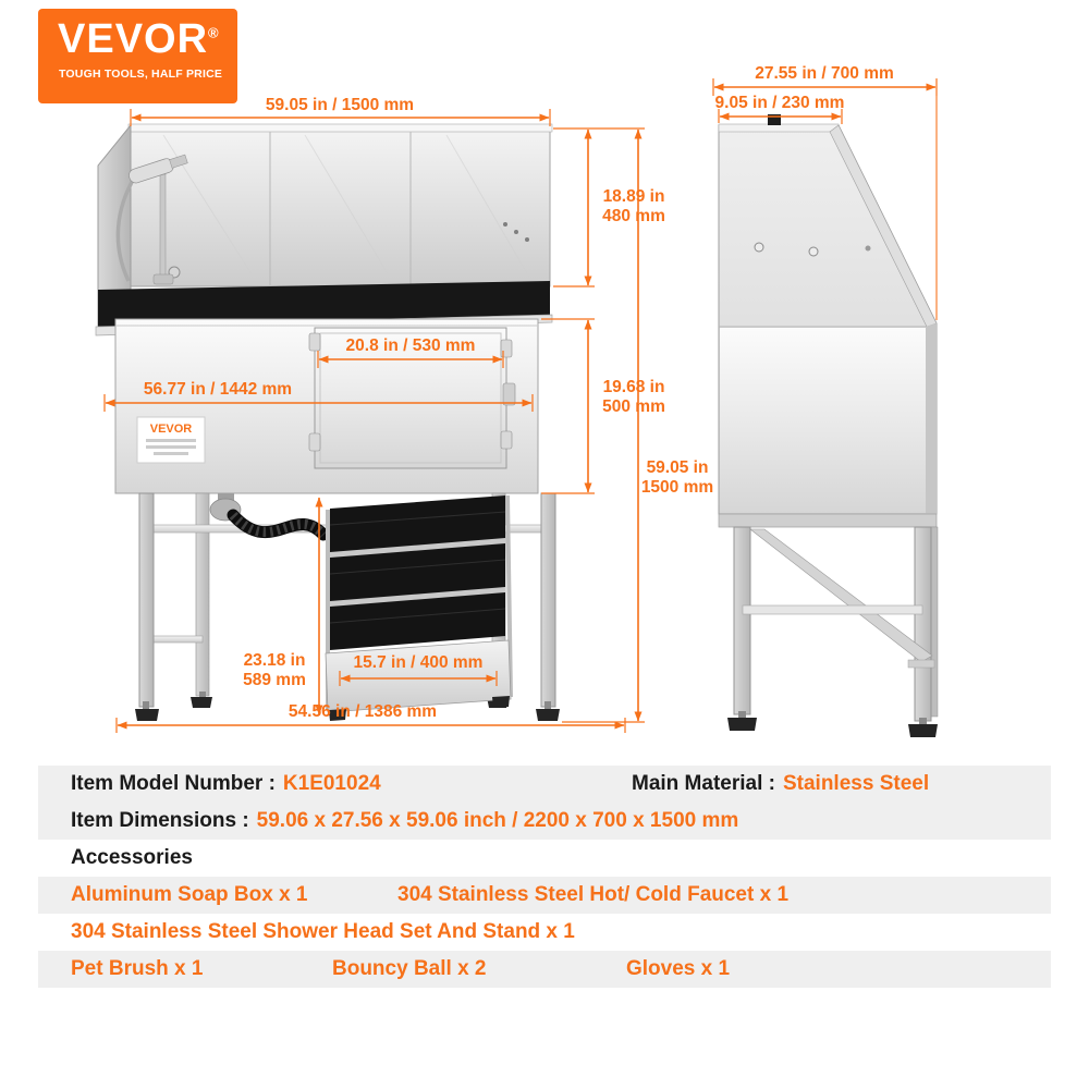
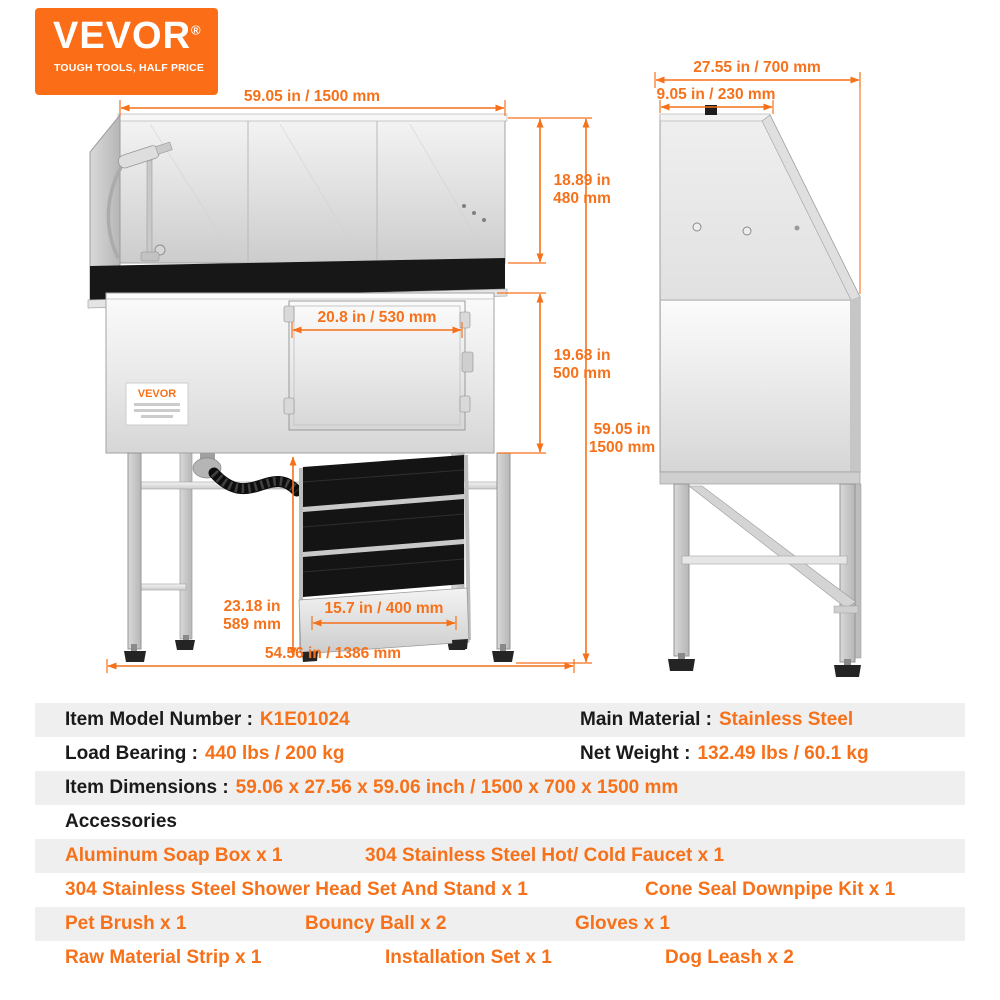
  VEVOR®
  TOUGH TOOLS, HALF PRICE
  VEVOR
  59.05 in / 1500 mm
  18.89 in
  480 mm
  19.68 in
  500 mm
  59.05 in
  1500 mm
  20.8 in / 530 mm
- 56.77 in / 1442 mm
  23.18 in
  589 mm
  15.7 in / 400 mm
  54.56 in / 1386 mm
  27.55 in / 700 mm
  9.05 in / 230 mm
  Item Model Number : K1E01024
  Main Material : Stainless Steel
+ Load Bearing : 440 lbs / 200 kg
+ Net Weight : 132.49 lbs / 60.1 kg
- Item Dimensions : 59.06 x 27.56 x 59.06 inch / 2200 x 700 x 1500 mm
+ Item Dimensions : 59.06 x 27.56 x 59.06 inch / 1500 x 700 x 1500 mm
  Accessories
  Aluminum Soap Box x 1
  304 Stainless Steel Hot/ Cold Faucet x 1
  304 Stainless Steel Shower Head Set And Stand x 1
+ Cone Seal Downpipe Kit x 1
  Pet Brush x 1
  Bouncy Ball x 2
  Gloves x 1
+ Raw Material Strip x 1
+ Installation Set x 1
+ Dog Leash x 2
